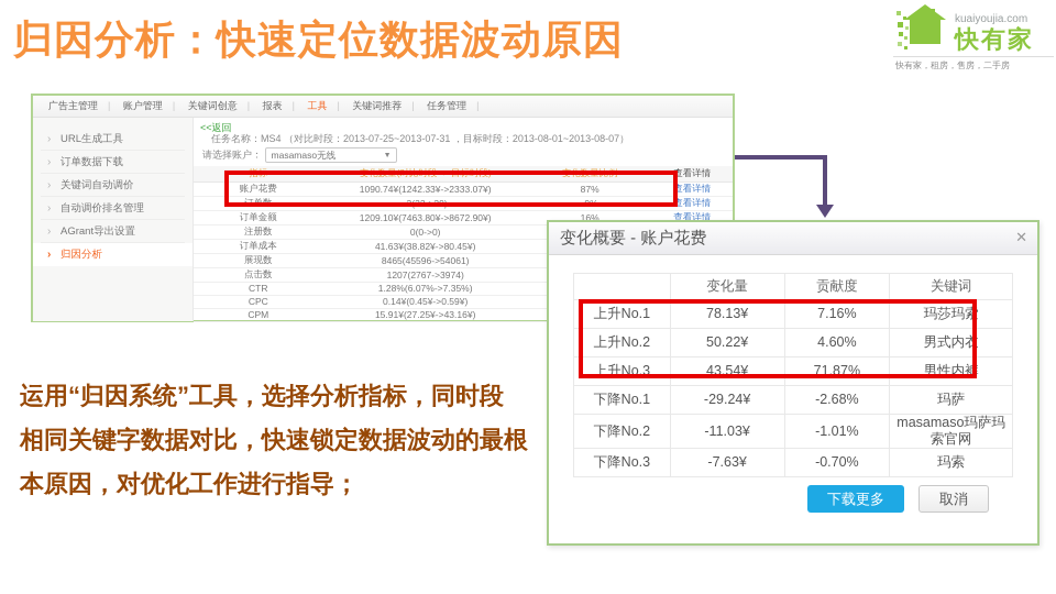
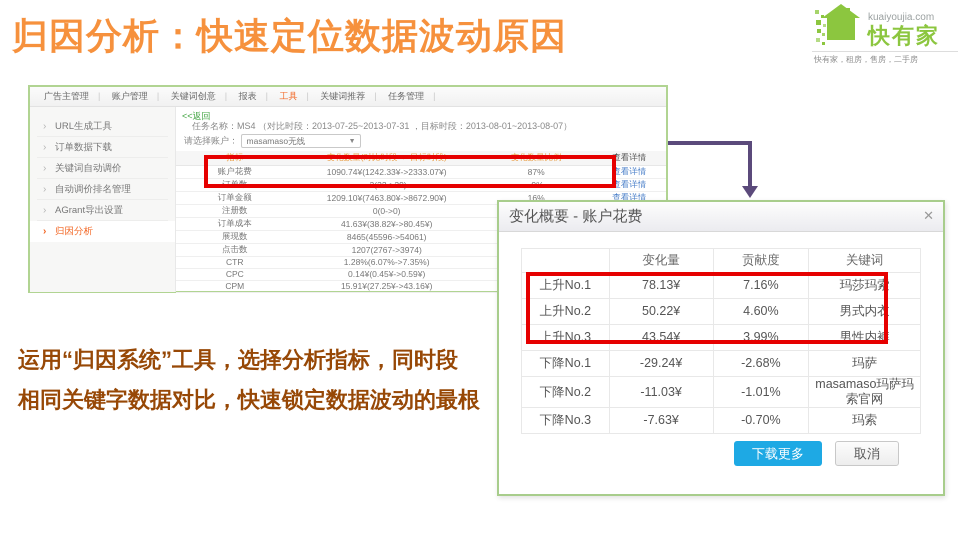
  归因分析：快速定位数据波动原因
  kuaiyoujia.com
  快有家
  快有家，租房，售房，二手房
  广告主管理 | 账户管理 关键词创意 | 报表 | 工具 | 关键词推荐 | 任务管理 |
  URL生成工具
  订单数据下载
  关键词自动调价
  自动调价排名管理
  AGrant导出设置
  归因分析
  <<返回
  任务名称：MS4 （对比时段：2013-07-25~2013-07-31 ，目标时段：2013-08-01~2013-08-07）
  请选择账户： masamaso无线
  指标	变化数量(对比时段 -> 目标时段)	变化数量比例	查看详情
  账户花费	1090.74¥(1242.33¥->2333.07¥)	87%	查看详情
  订单数	-3(32->29)	-9%	查看详情
  订单金额	1209.10¥(7463.80¥->8672.90¥)	16%	查看详情
  注册数	0(0->0)
  订单成本	41.63¥(38.82¥->80.45¥)
  展现数	8465(45596->54061)
  点击数	1207(2767->3974)
  CTR	1.28%(6.07%->7.35%)
  CPC	0.14¥(0.45¥->0.59¥)
  CPM	15.91¥(27.25¥->43.16¥)
  变化概要 - 账户花费
  ✕
  	变化量	贡献度	关键词
  上升No.1	78.13¥	7.16%	玛莎玛索
  上升No.2	50.22¥	4.60%	男式内衣
- 上升No.3	43.54¥	71.87%	男性内裤
+ 上升No.3	43.54¥	3.99%	男性内裤
  下降No.1	-29.24¥	-2.68%	玛萨
  下降No.2	-11.03¥	-1.01%	masamaso玛萨玛索官网
  下降No.3	-7.63¥	-0.70%	玛索
  下载更多
  取消
  运用“归因系统”工具，选择分析指标，同时段
  相同关键字数据对比，快速锁定数据波动的最根
- 本原因，对优化工作进行指导；
